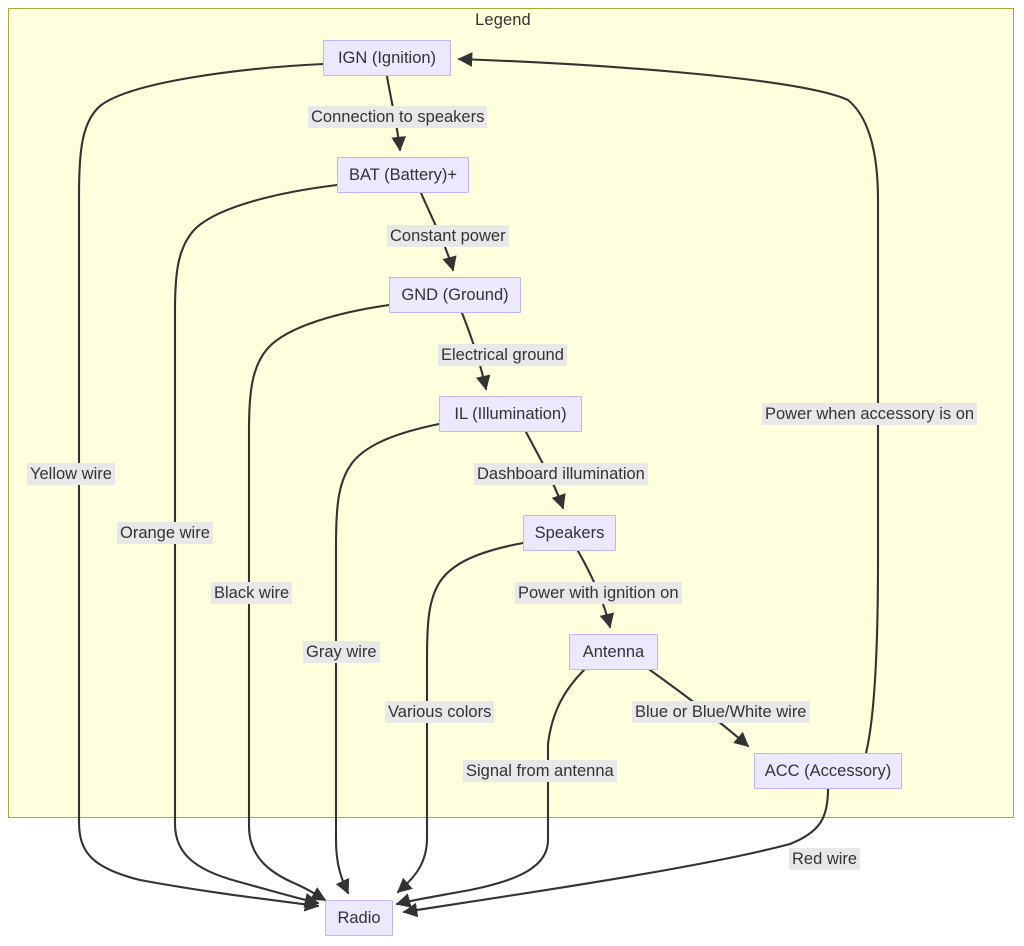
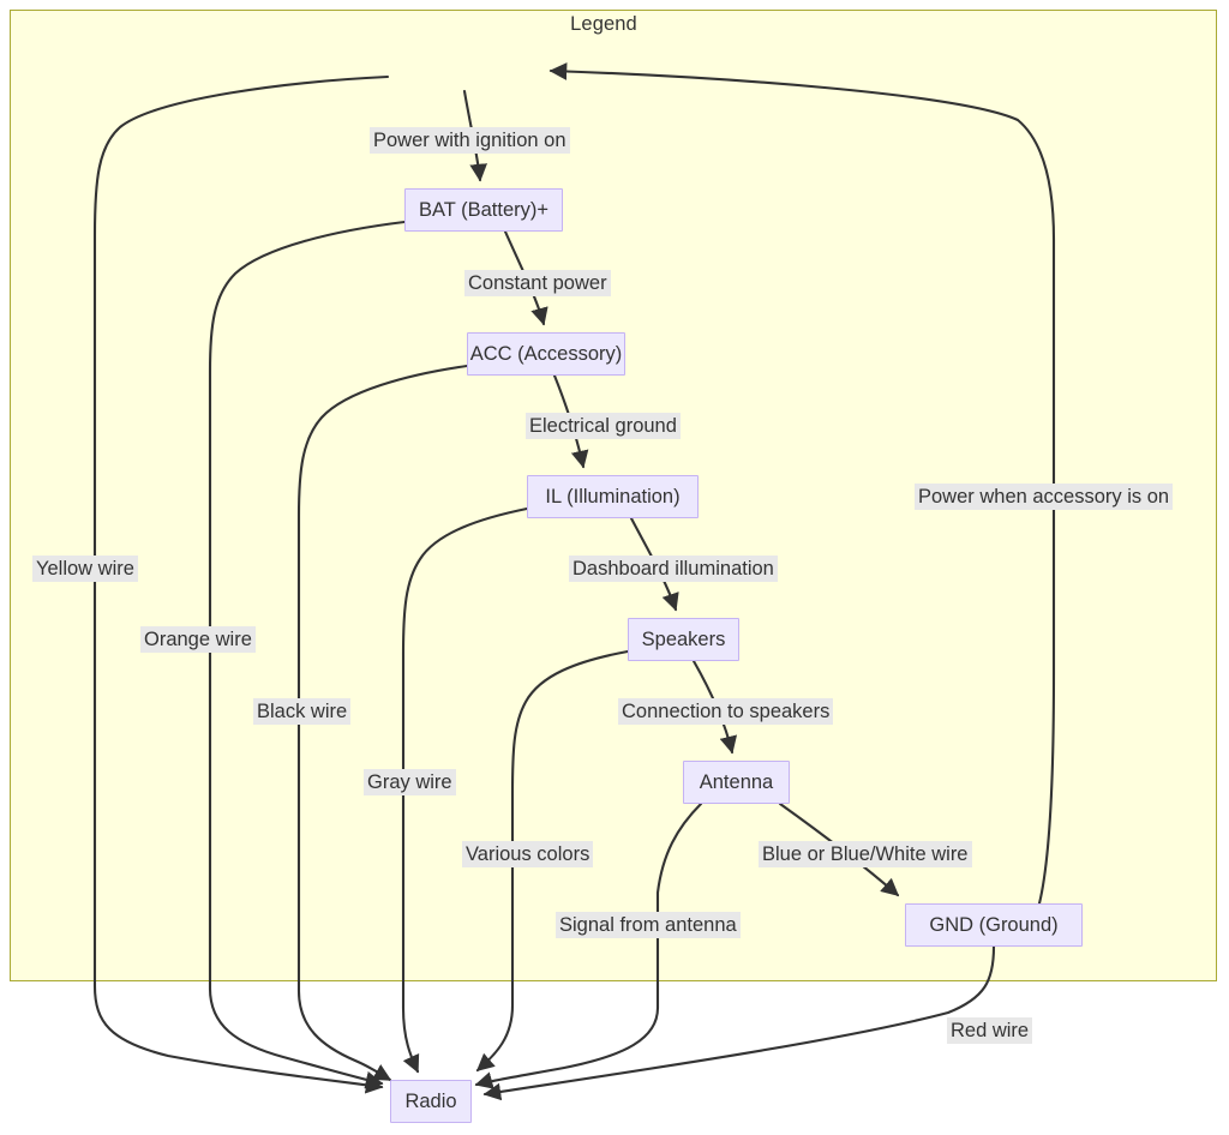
  Legend
- IGN (Ignition)
  BAT (Battery)+
- GND (Ground)
+ ACC (Accessory)
  IL (Illumination)
  Speakers
  Antenna
- ACC (Accessory)
+ GND (Ground)
  Radio
- Connection to speakers
+ Power with ignition on
  Constant power
  Electrical ground
  Dashboard illumination
- Power with ignition on
+ Connection to speakers
  Blue or Blue/White wire
  Power when accessory is on
  Yellow wire
  Orange wire
  Black wire
  Gray wire
  Various colors
  Signal from antenna
  Red wire
